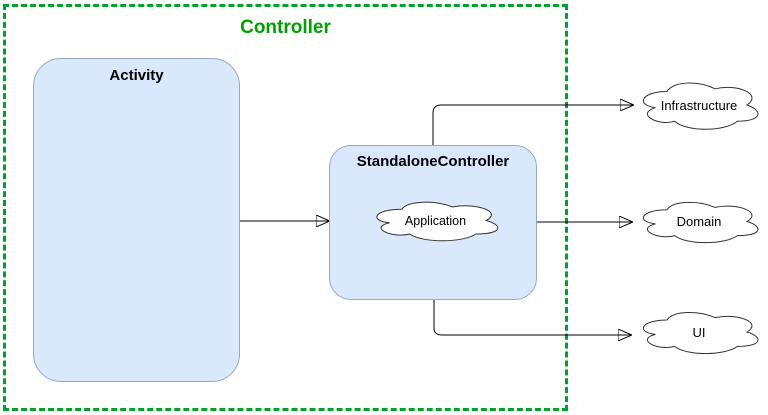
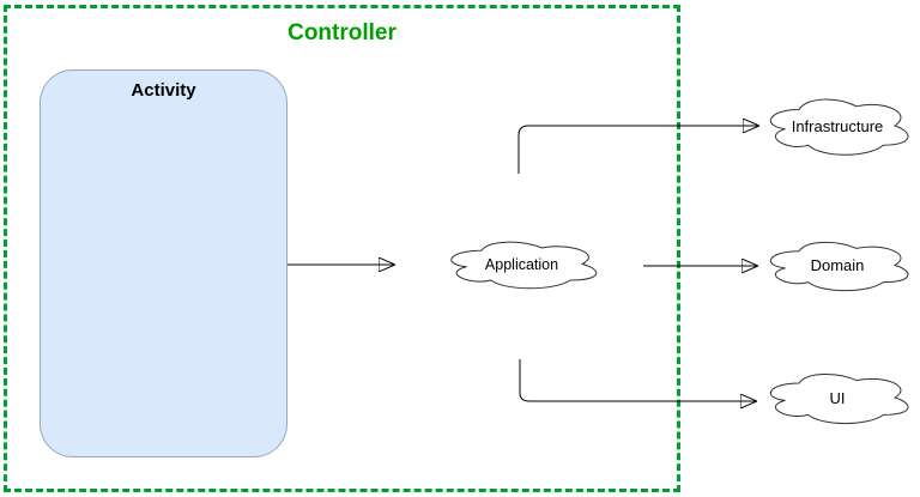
  Controller
  Activity
- StandaloneController
  Application
  Infrastructure
  Domain
  UI
